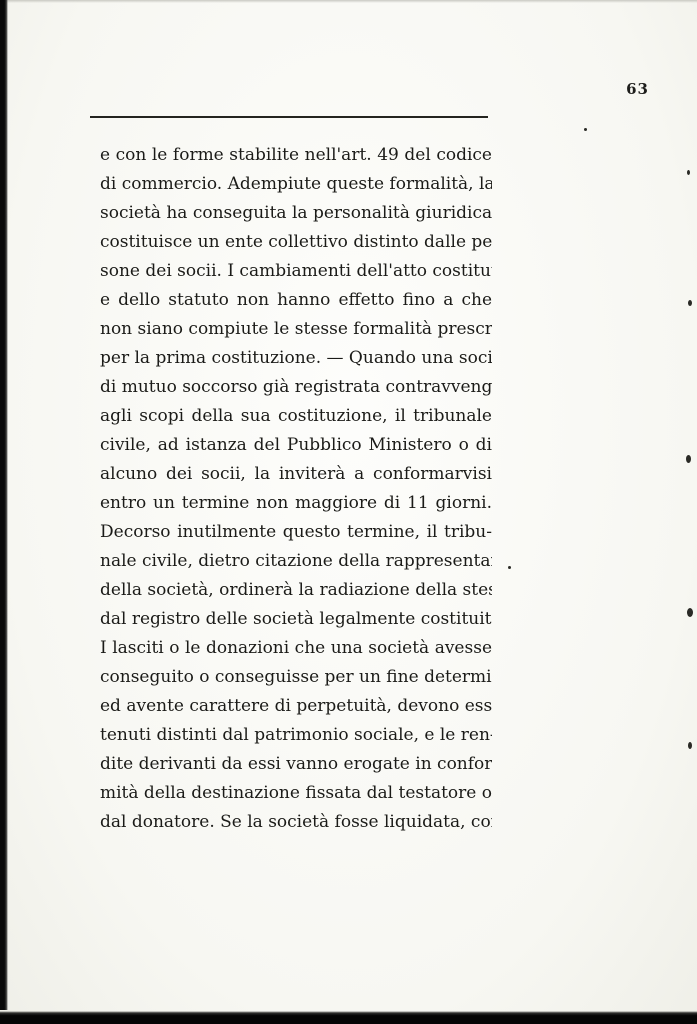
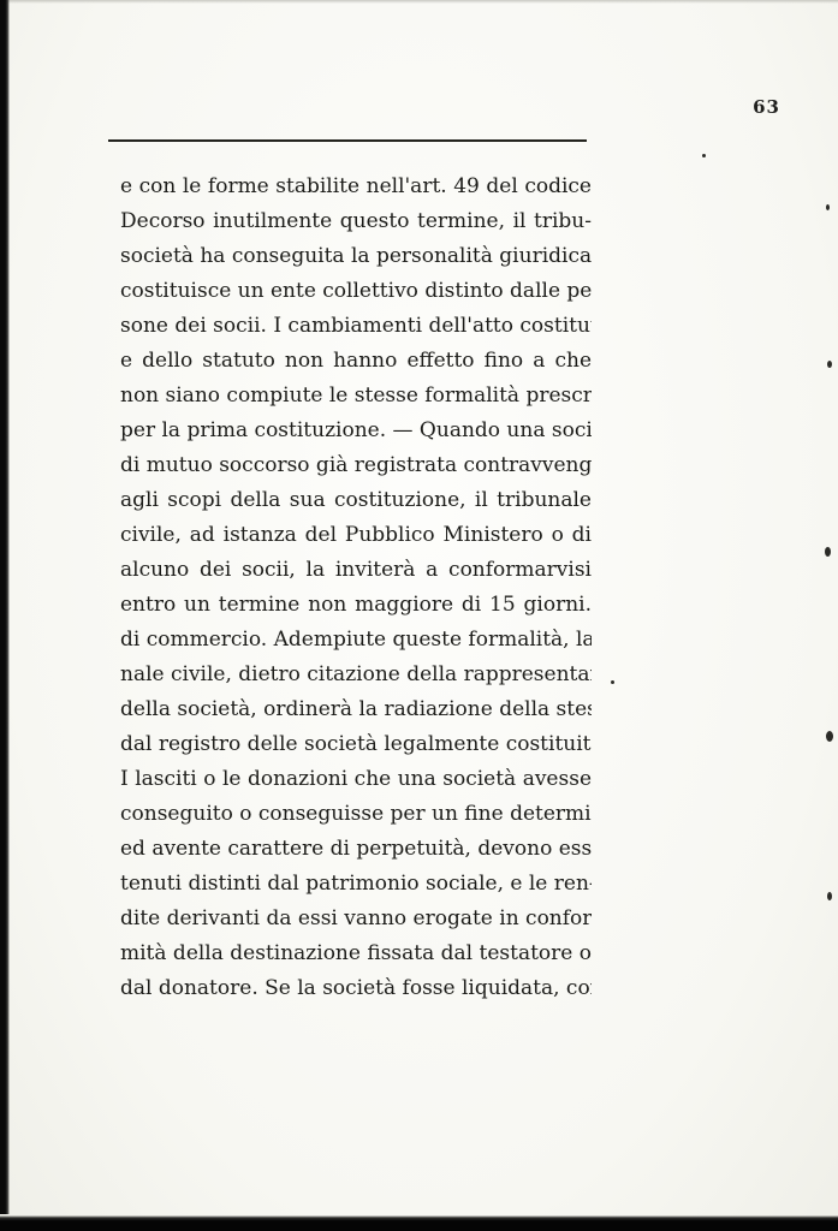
  63
  e con le forme stabilite nell'art. 49 del codice
- di commercio. Adempiute queste formalità, la
+ Decorso inutilmente questo termine, il tribu-
  società ha conseguita la personalità giuridica
  costituisce un ente collettivo distinto dalle pe
  sone dei socii. I cambiamenti dell'atto costitu
  e dello statuto non hanno effetto fino a che
  non siano compiute le stesse formalità prescr
  per la prima costituzione. — Quando una soci
  di mutuo soccorso già registrata contravveng
  agli scopi della sua costituzione, il tribunale
  civile, ad istanza del Pubblico Ministero o di
  alcuno dei socii, la inviterà a conformarvisi
- entro un termine non maggiore di 11 giorni.
+ entro un termine non maggiore di 15 giorni.
- Decorso inutilmente questo termine, il tribu-
+ di commercio. Adempiute queste formalità, la
  nale civile, dietro citazione della rappresenta
  della società, ordinerà la radiazione della ste
  dal registro delle società legalmente costituit
  I lasciti o le donazioni che una società avesse
  conseguito o conseguisse per un fine determi
  ed avente carattere di perpetuità, devono ess
  tenuti distinti dal patrimonio sociale, e le ren
  dite derivanti da essi vanno erogate in confor
  mità della destinazione fissata dal testatore o
  dal donatore. Se la società fosse liquidata, co
